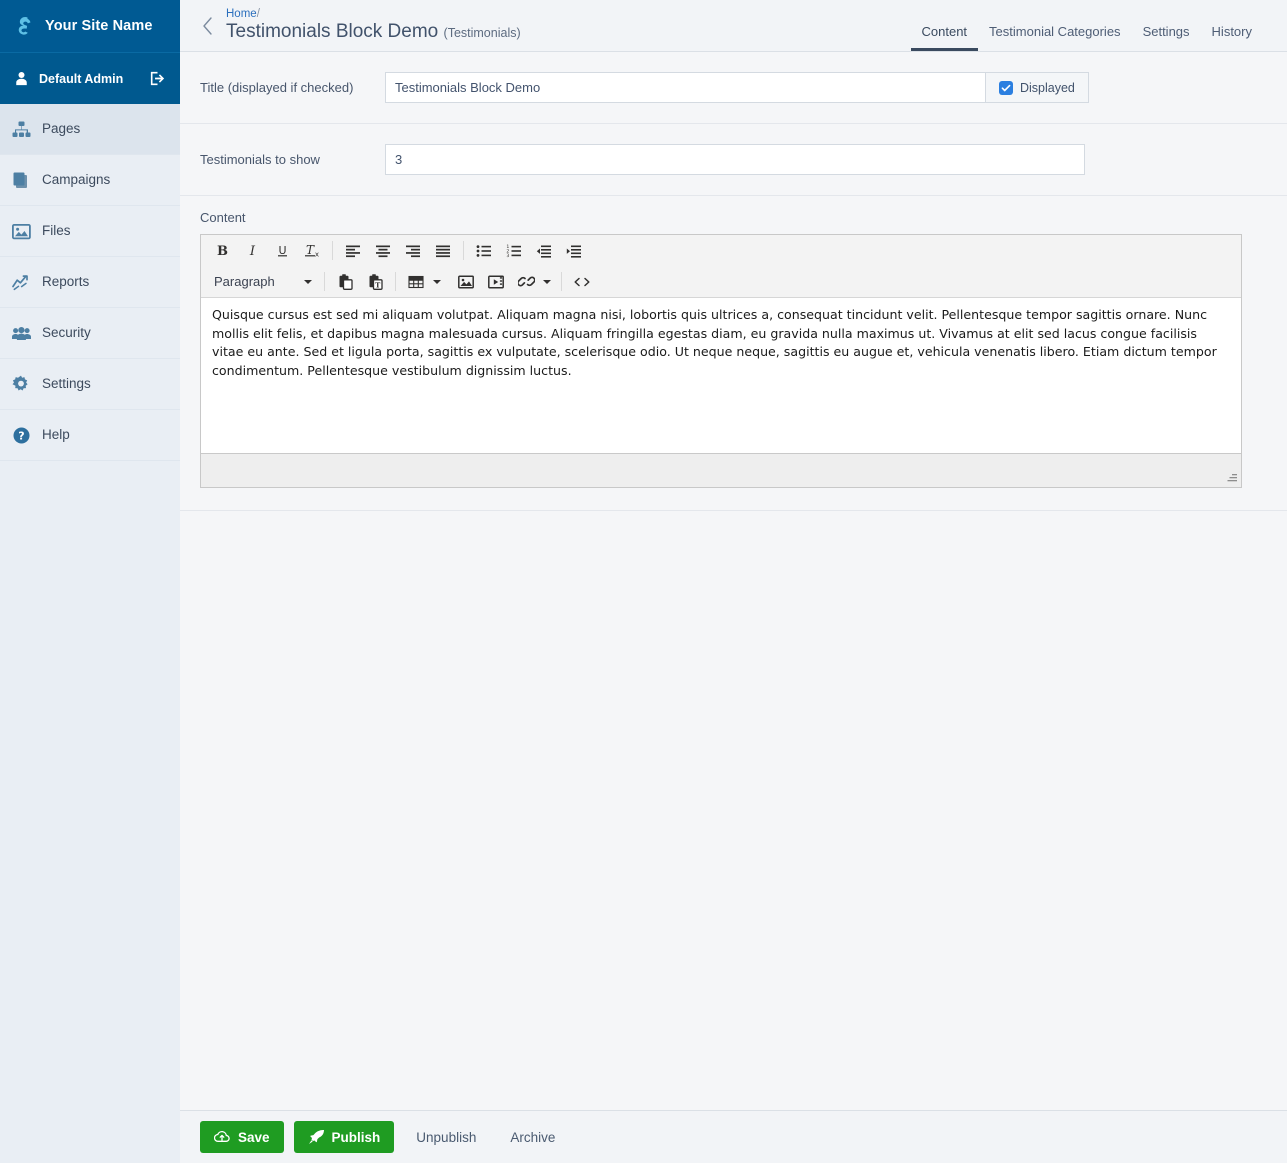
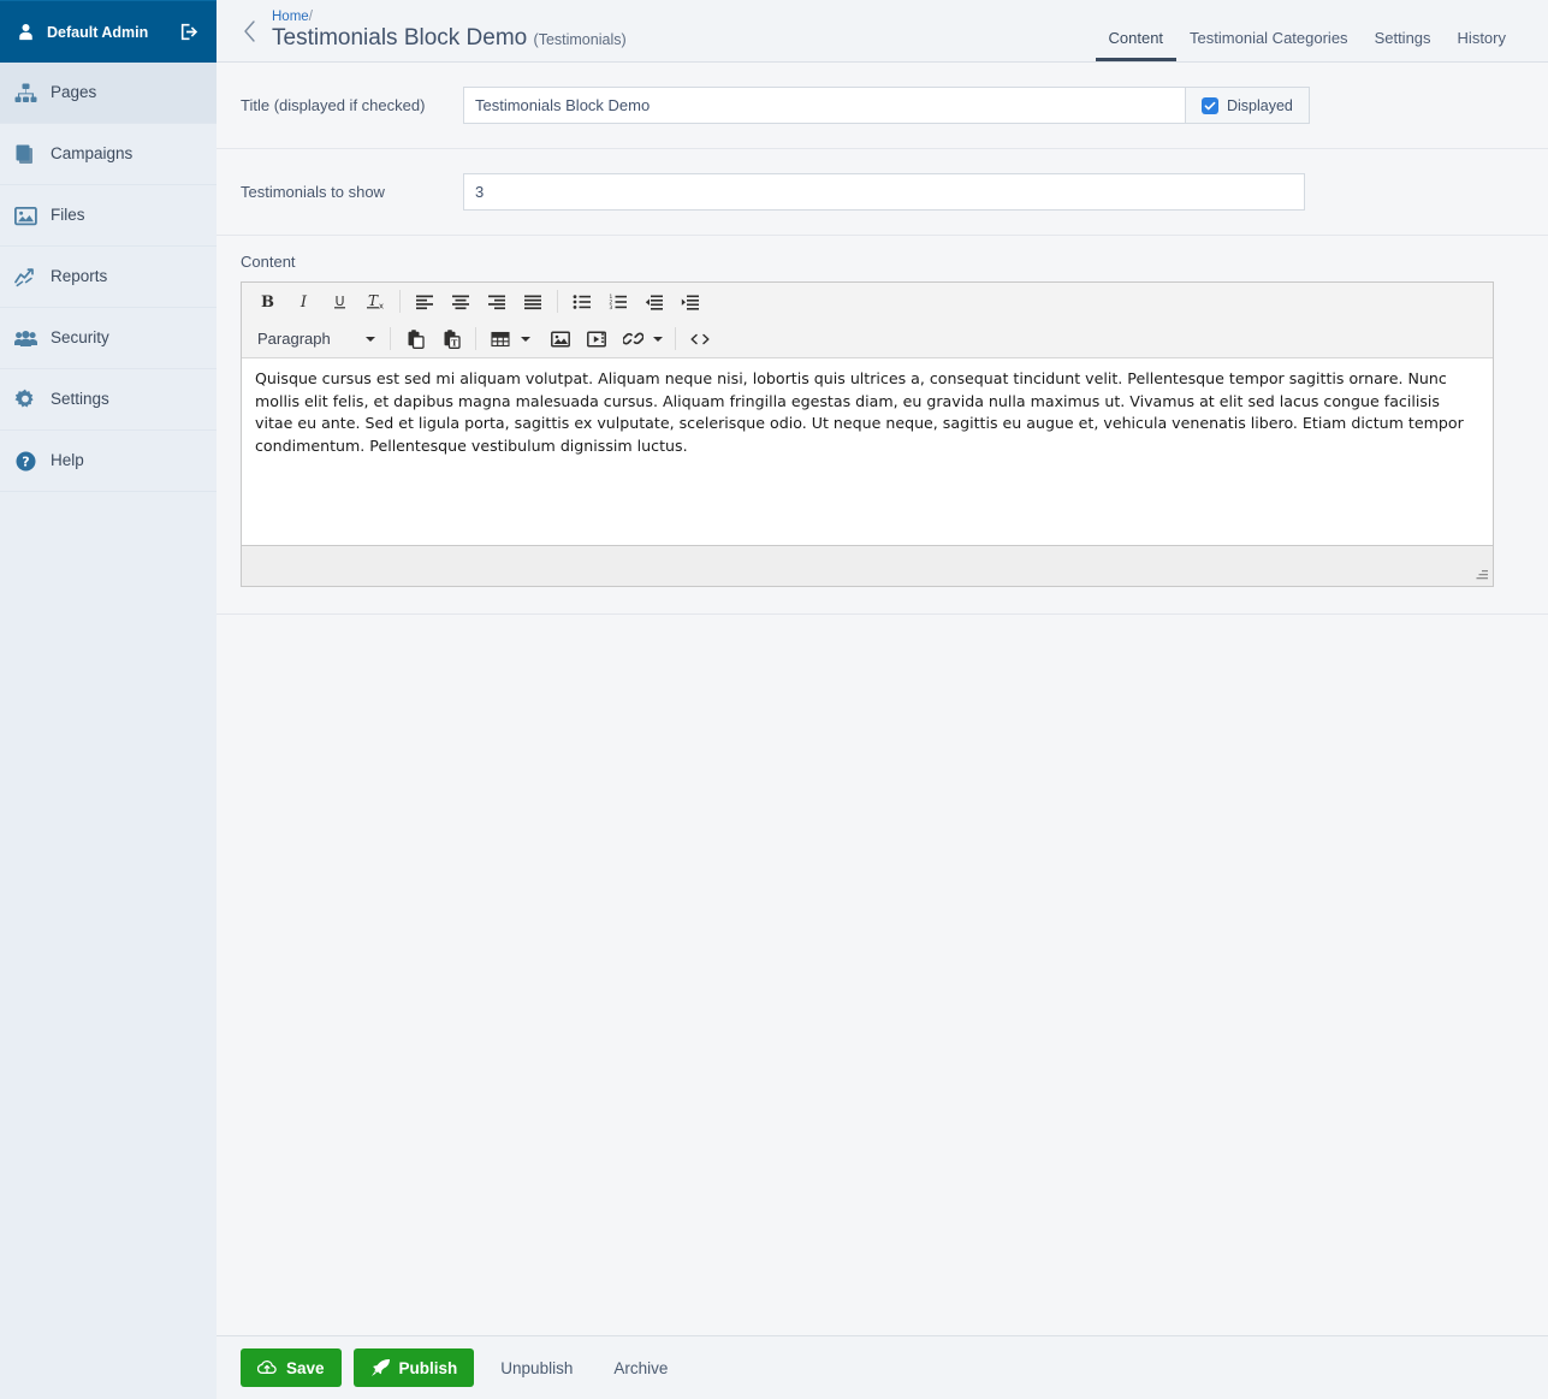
- Your Site Name
  Default Admin
  Pages
  Campaigns
  Files
  Reports
  Security
  Settings
  ?
  Help
  Home/
  Testimonials Block Demo (Testimonials)
  Content
  Testimonial Categories
  Settings
  History
  Title (displayed if checked)
  Testimonials Block Demo
  Displayed
  Testimonials to show
  3
  Content
  B
  I
  U
  T
  x
  Paragraph
  T
- Quisque cursus est sed mi aliquam volutpat. Aliquam magna nisi, lobortis quis ultrices a, consequat tincidunt velit. Pellentesque tempor sagittis ornare. Nunc mollis elit felis, et dapibus magna malesuada cursus. Aliquam fringilla egestas diam, eu gravida nulla maximus ut. Vivamus at elit sed lacus congue facilisis vitae eu ante. Sed et ligula porta, sagittis ex vulputate, scelerisque odio. Ut neque neque, sagittis eu augue et, vehicula venenatis libero. Etiam dictum tempor condimentum. Pellentesque vestibulum dignissim luctus.
+ Quisque cursus est sed mi aliquam volutpat. Aliquam neque nisi, lobortis quis ultrices a, consequat tincidunt velit. Pellentesque tempor sagittis ornare. Nunc mollis elit felis, et dapibus magna malesuada cursus. Aliquam fringilla egestas diam, eu gravida nulla maximus ut. Vivamus at elit sed lacus congue facilisis vitae eu ante. Sed et ligula porta, sagittis ex vulputate, scelerisque odio. Ut neque neque, sagittis eu augue et, vehicula venenatis libero. Etiam dictum tempor condimentum. Pellentesque vestibulum dignissim luctus.
  Save
  Publish
  Unpublish
  Archive
